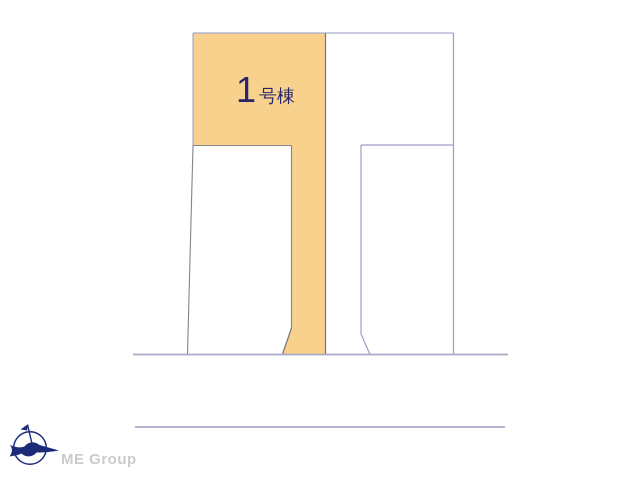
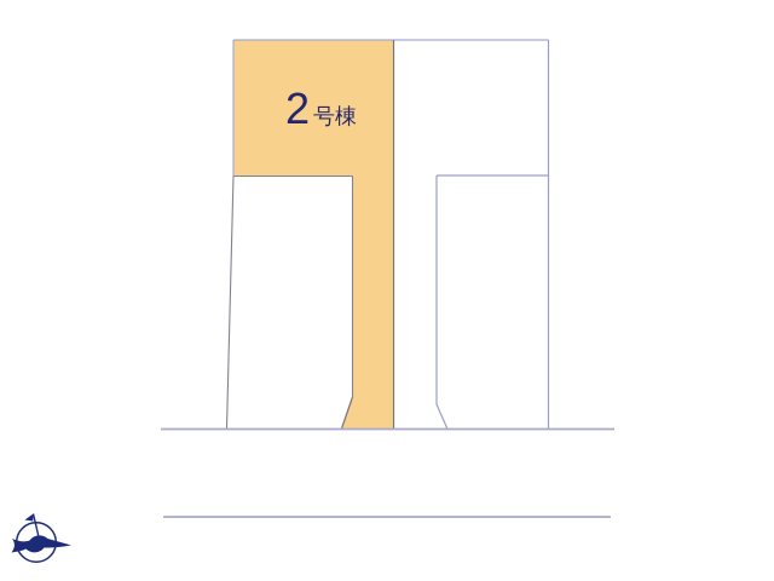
- 1 号棟
+ 2 号棟
- ME Group
